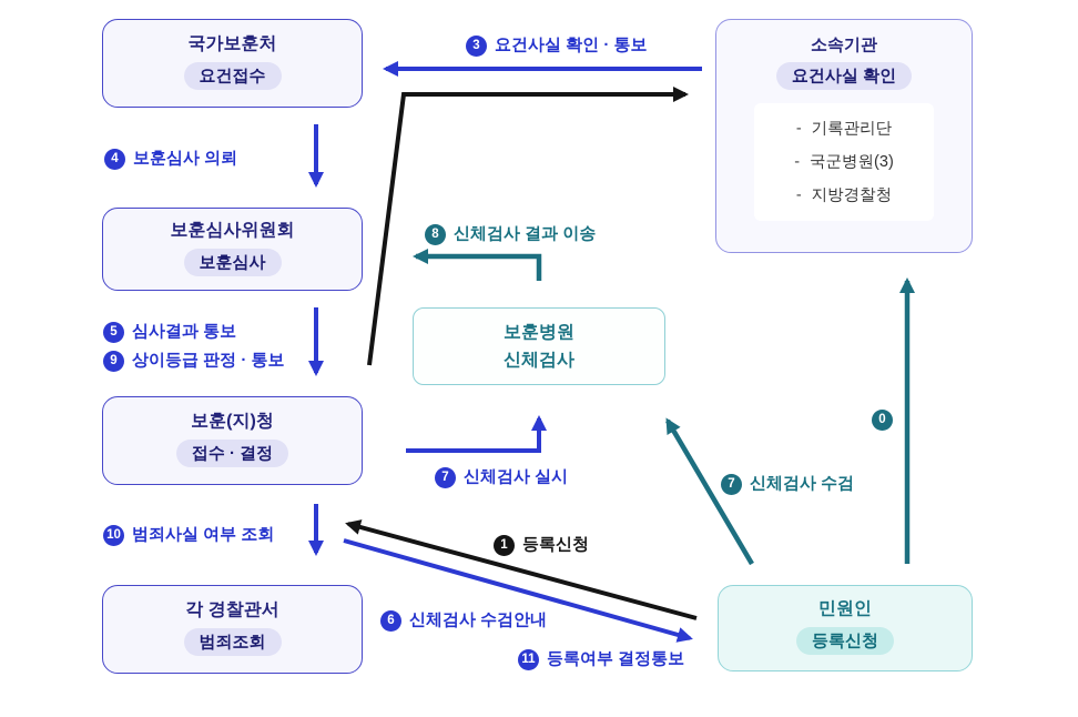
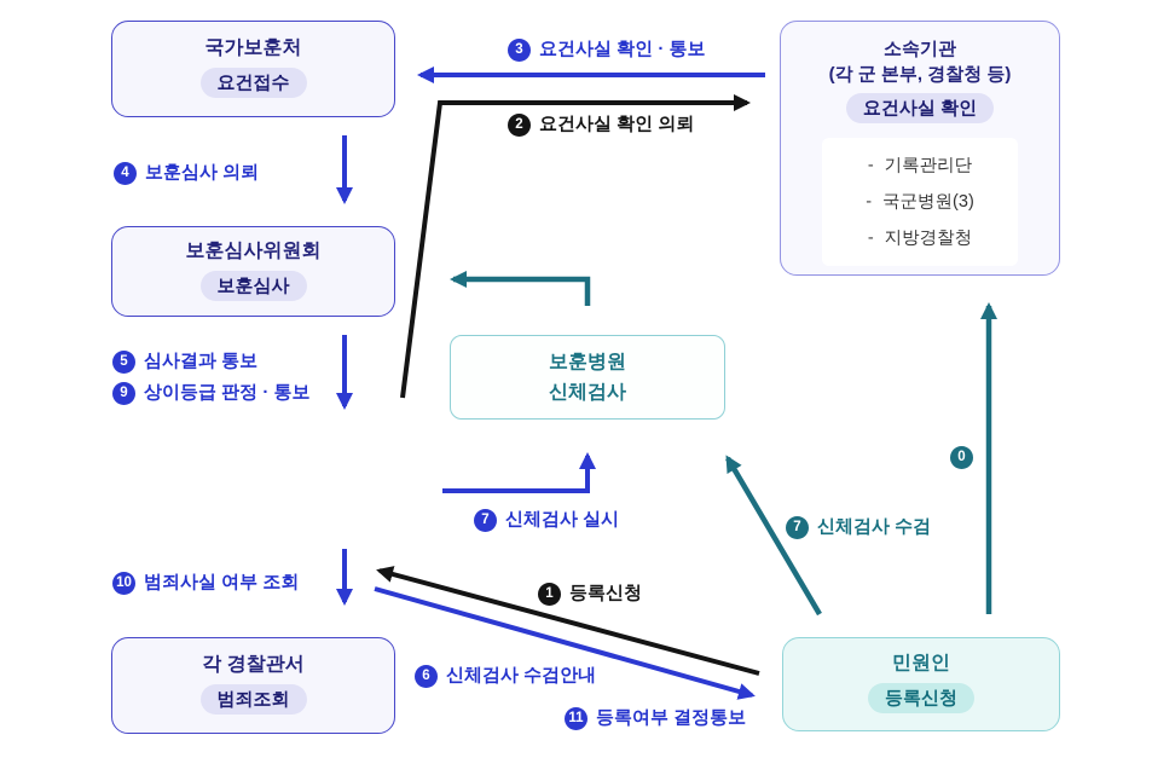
  국가보훈처
  요건접수
  보훈심사위원회
  보훈심사
- 보훈(지)청
- 접수 · 결정
  각 경찰관서
  범죄조회
  소속기관
+ (각 군 본부, 경찰청 등)
  요건사실 확인
  -
  기록관리단
  -
  국군병원(3)
  -
  지방경찰청
  보훈병원
  신체검사
  민원인
  등록신청
  3
  요건사실 확인 · 통보
+ 2
+ 요건사실 확인 의뢰
  4
  보훈심사 의뢰
  5
  심사결과 통보
  9
  상이등급 판정 · 통보
- 8
- 신체검사 결과 이송
  7
  신체검사 실시
  7
  신체검사 수검
  0
  10
  범죄사실 여부 조회
  1
  등록신청
  6
  신체검사 수검안내
  11
  등록여부 결정통보
